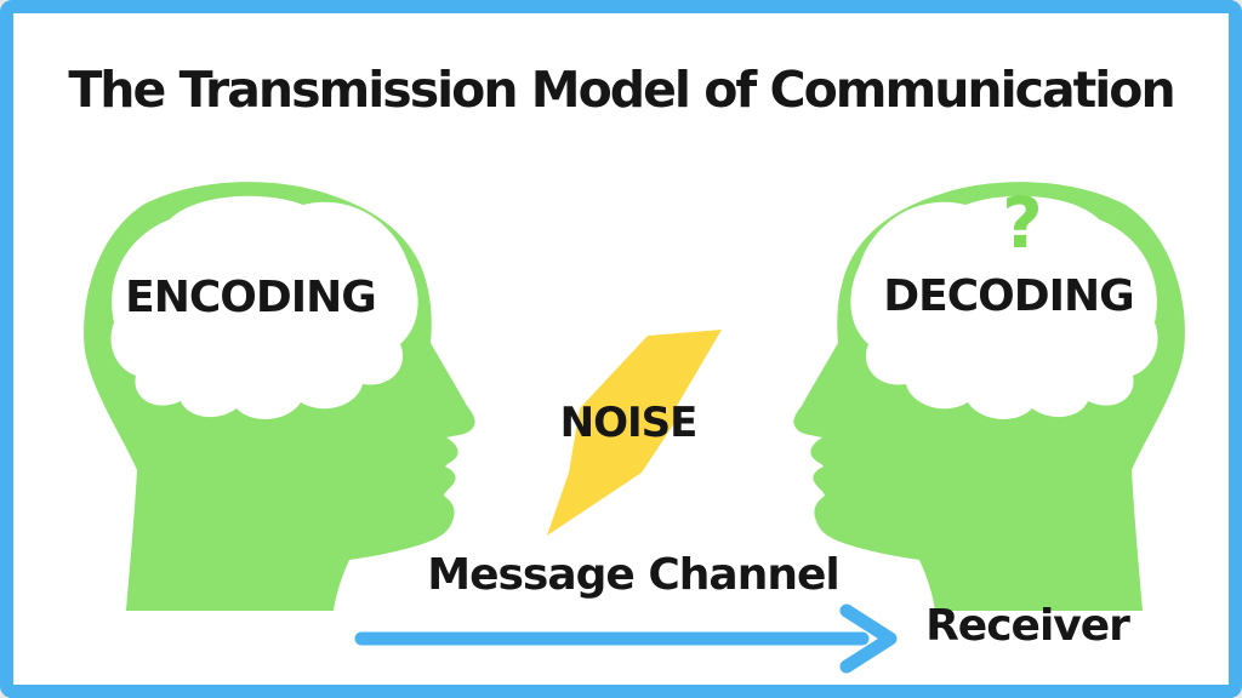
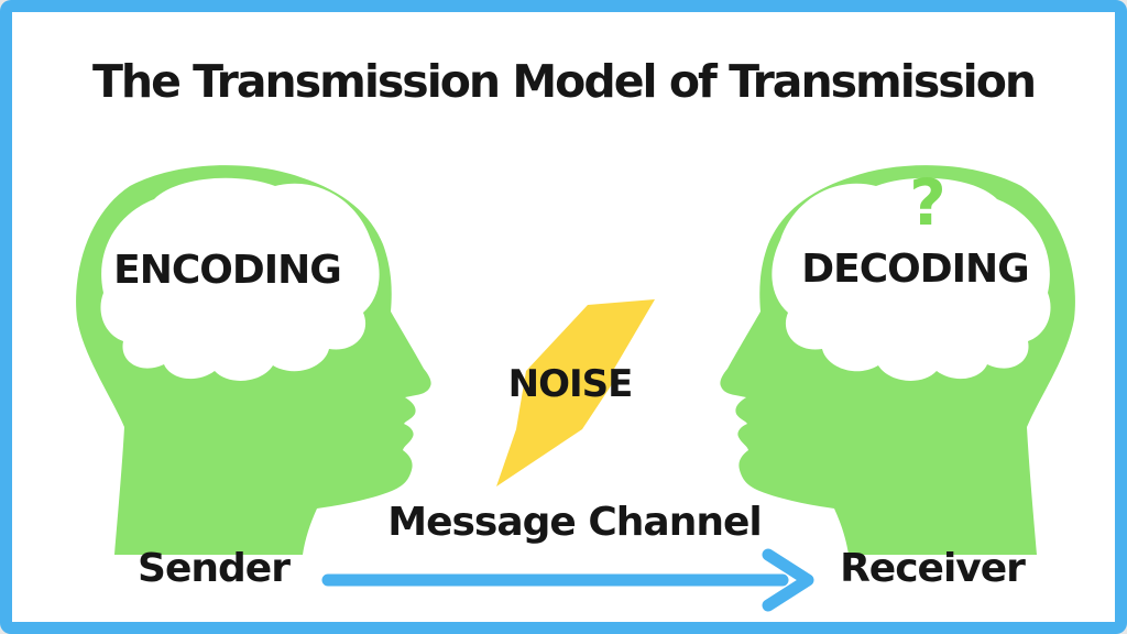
- The Transmission Model of Communication
+ The Transmission Model of Transmission
  ENCODING
  DECODING
  ?
  NOISE
  Message Channel
+ Sender
  Receiver
